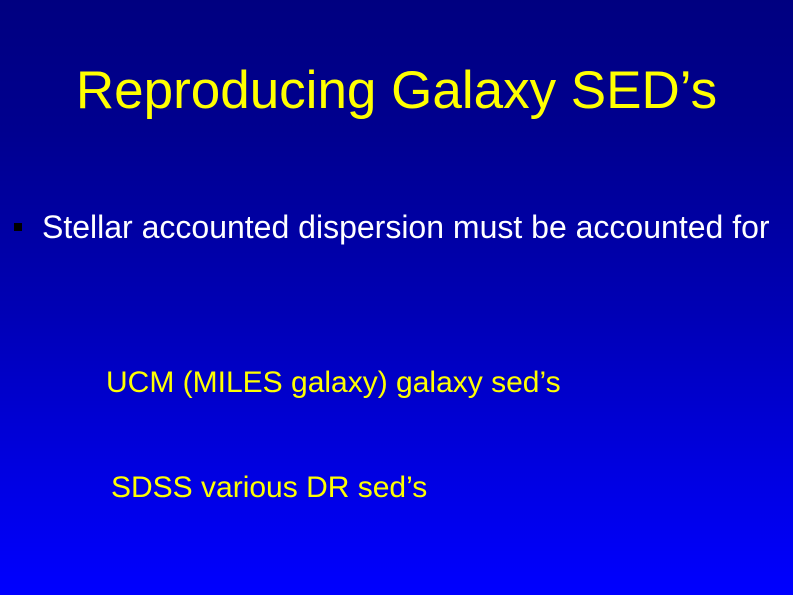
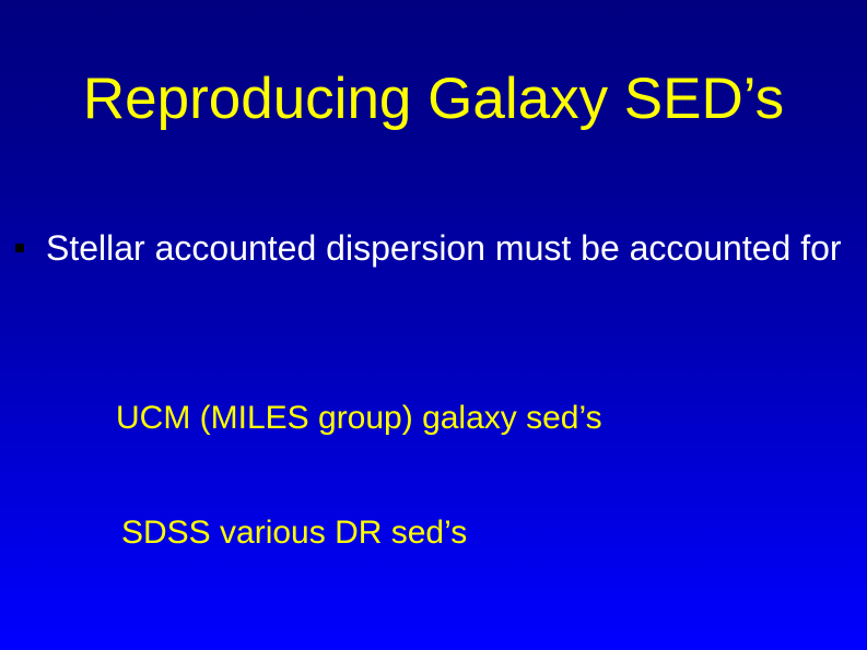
  Reproducing Galaxy SED’s
  Stellar accounted dispersion must be accounted for
- UCM (MILES galaxy) galaxy sed’s
+ UCM (MILES group) galaxy sed’s
  SDSS various DR sed’s
